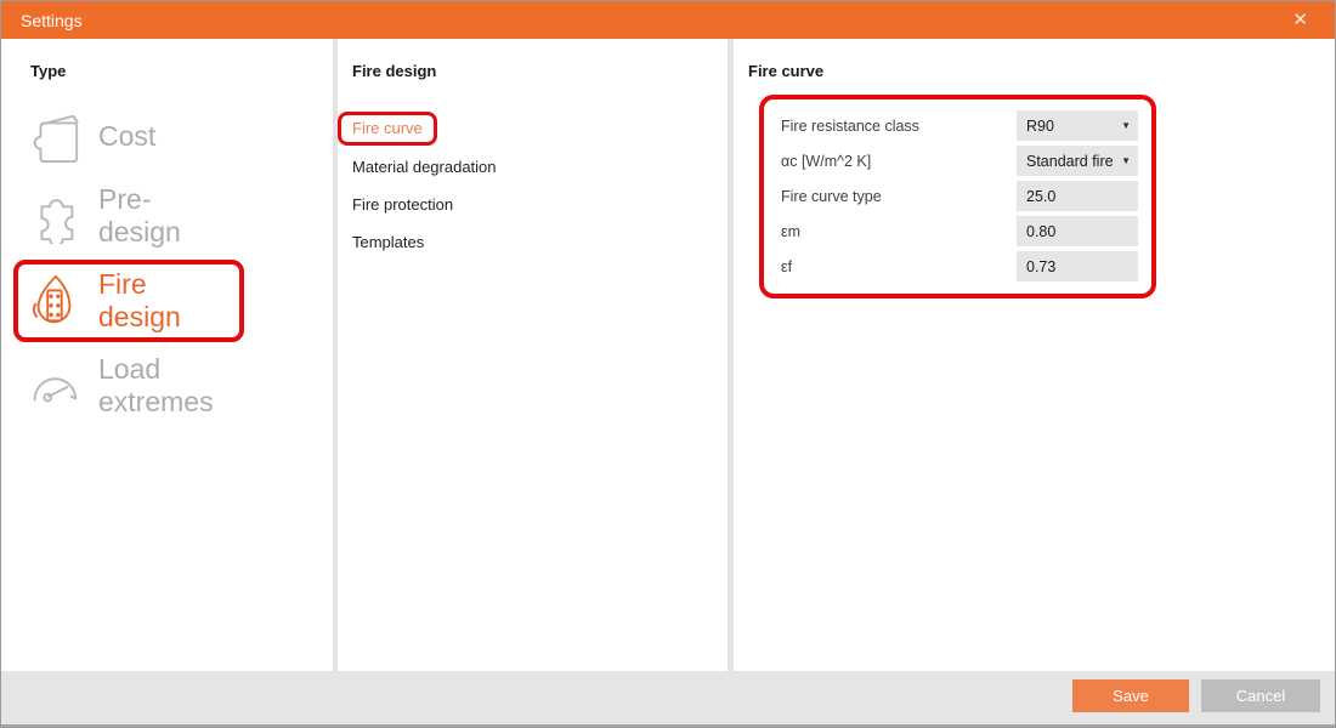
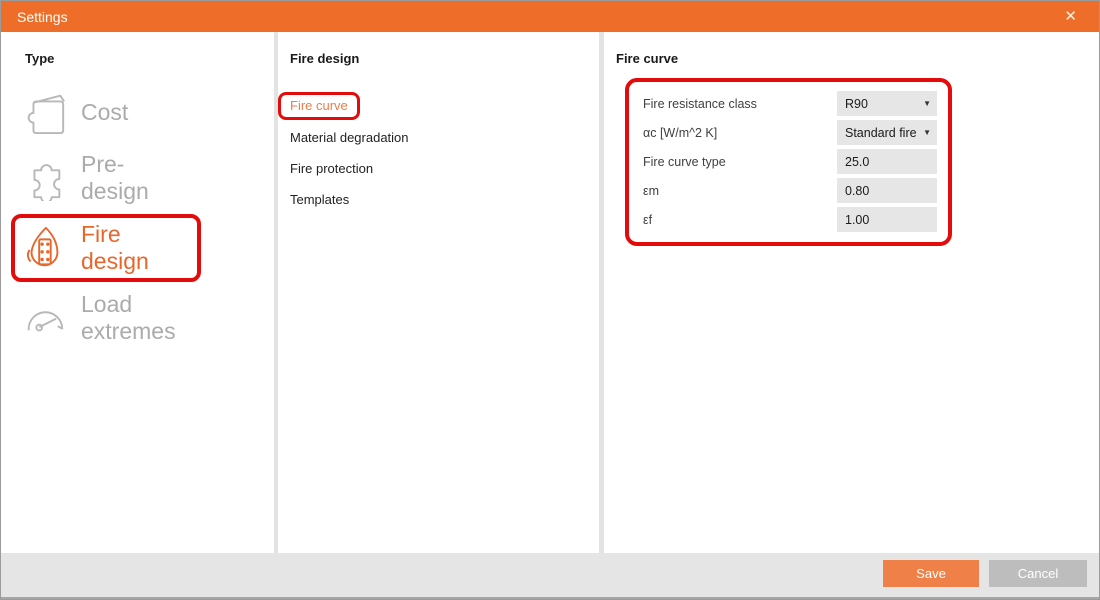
  Settings
  ✕
  Type
  Cost
  Pre-design
  Fire design
  Load extremes
  Fire design
  Fire curve
  Material degradation
  Fire protection
  Templates
  Fire curve
  Fire resistance class
  R90
  ▼
  αc [W/m^2 K]
  Standard fire
  ▼
  Fire curve type
  25.0
  εm
  0.80
  εf
- 0.73
+ 1.00
  Save
  Cancel
